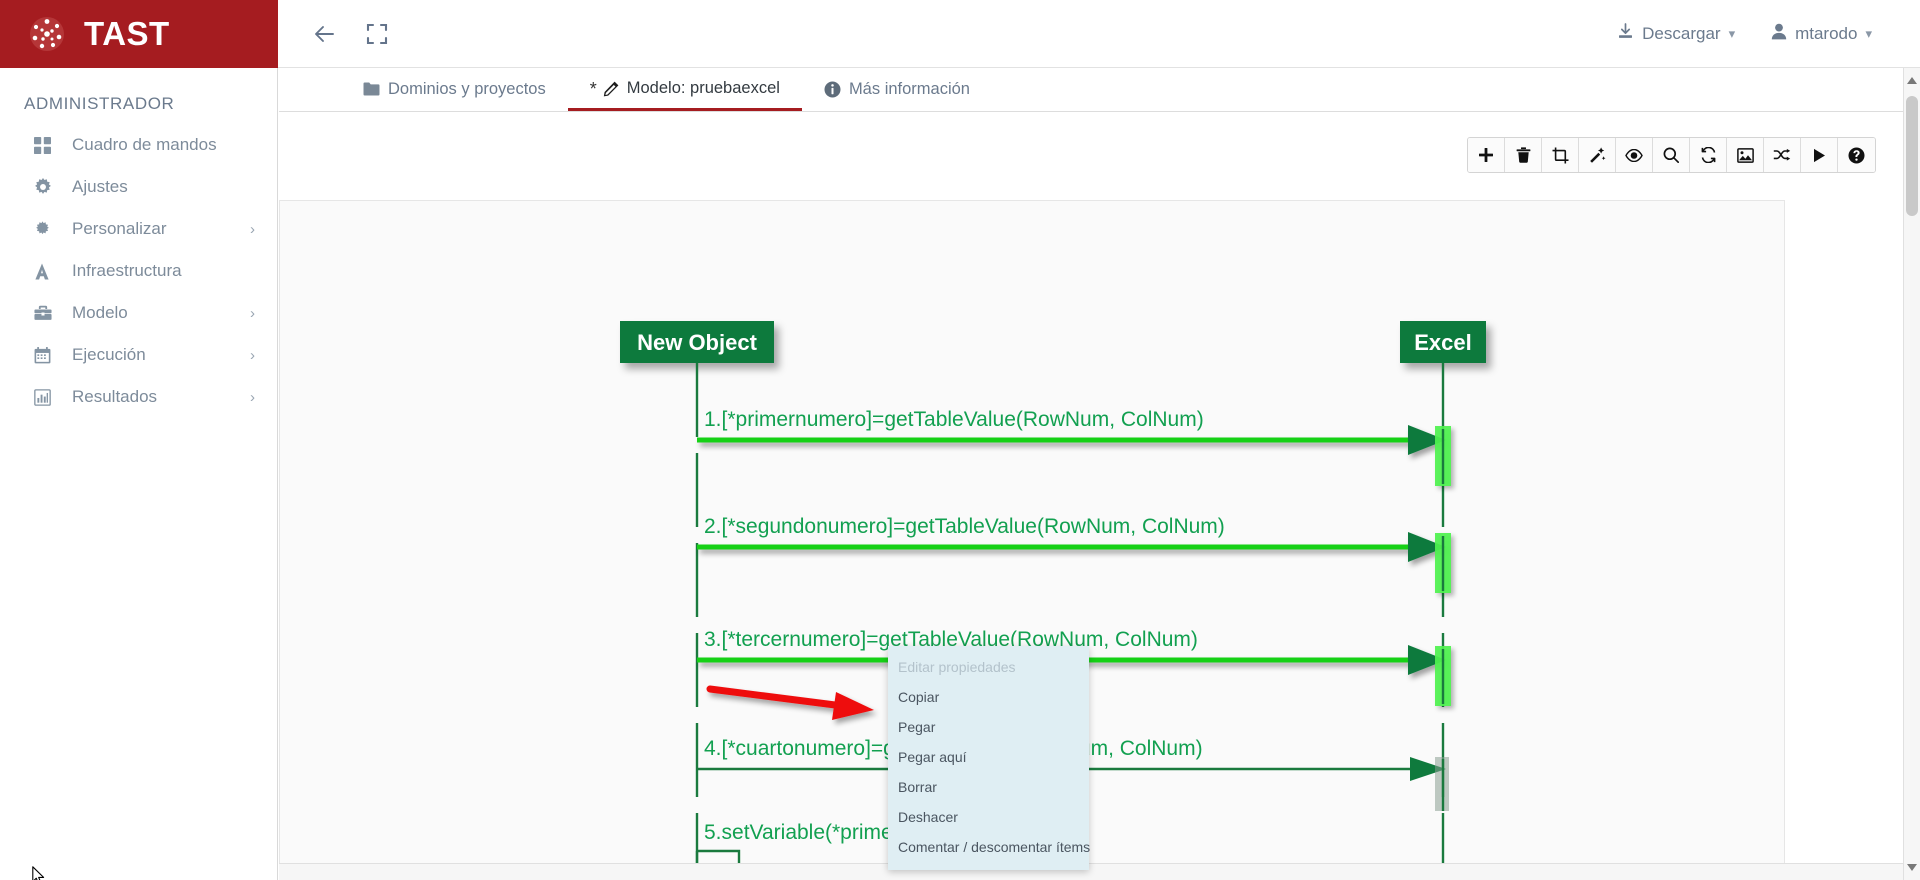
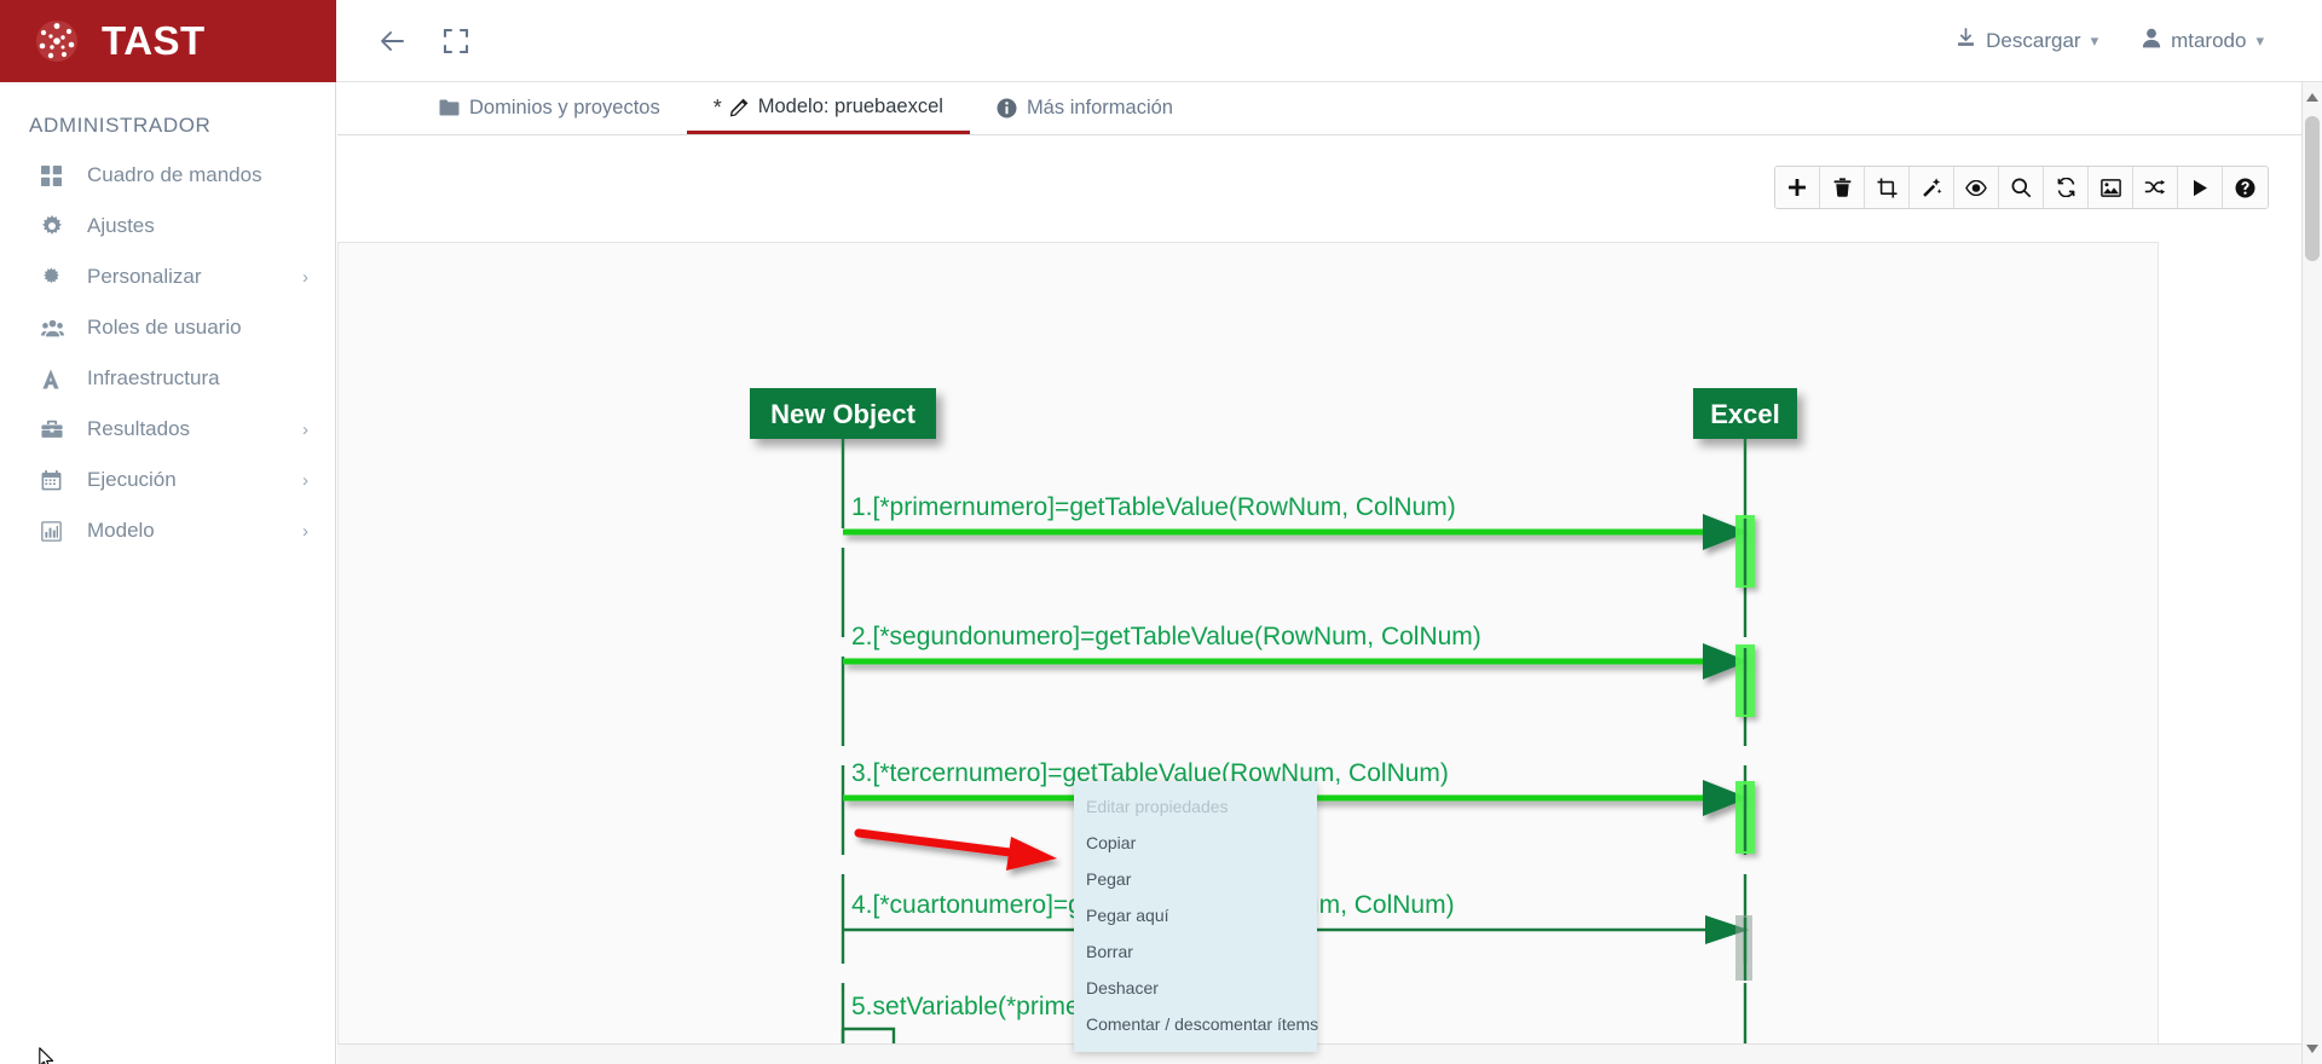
  TAST
  Descargar
  ▾
  mtarodo
  ▾
  ADMINISTRADOR
  Cuadro de mandos
  Ajustes
  Personalizar
  ›
+ Roles de usuario
  Infraestructura
- Modelo
+ Resultados
  ›
  Ejecución
  ›
- Resultados
+ Modelo
  ›
  Dominios y proyectos
  *
  Modelo: pruebaexcel
  Más información
  New Object
  Excel
  1.[*primernumero]=getTableValue(RowNum, ColNum)
  2.[*segundonumero]=getTableValue(RowNum, ColNum)
  3.[*tercernumero]=getTableValue(RowNum, ColNum)
  5.setVariable(*prime
  Editar propiedades
  Copiar
  Pegar
  Pegar aquí
  Borrar
  Deshacer
  Comentar / descomentar ítems
